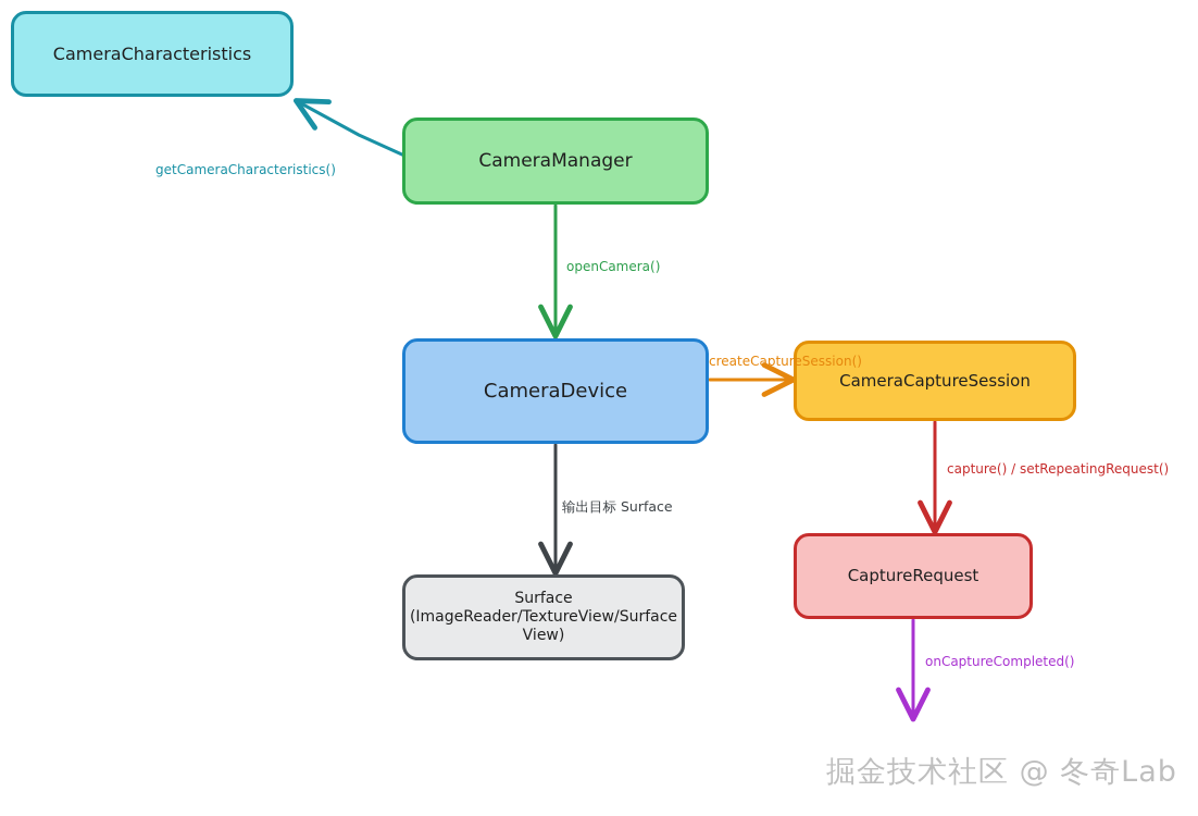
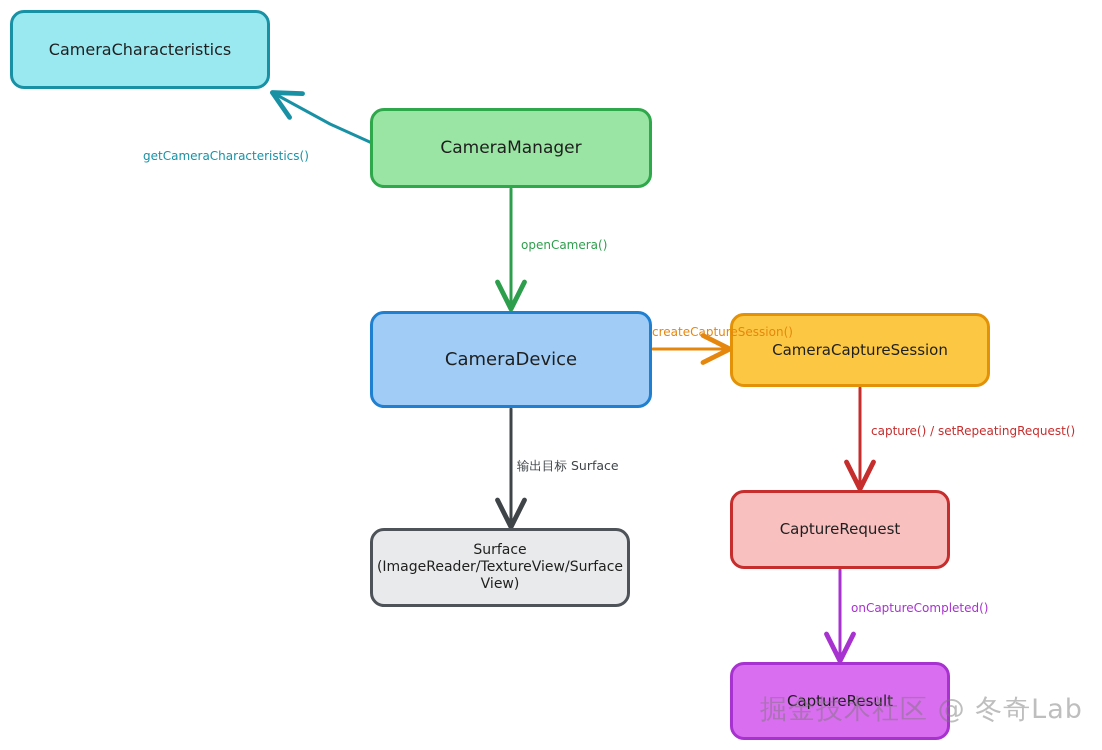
  CameraCharacteristics
  CameraManager
  CameraDevice
  CameraCaptureSession
  Surface
  (ImageReader/TextureView/Surface
  View)
  CaptureRequest
+ CaptureResult
  getCameraCharacteristics()
  openCamera()
  createCaptureSession()
  输出目标 Surface
  capture() / setRepeatingRequest()
  onCaptureCompleted()
  掘金技术社区 @ 冬奇Lab
